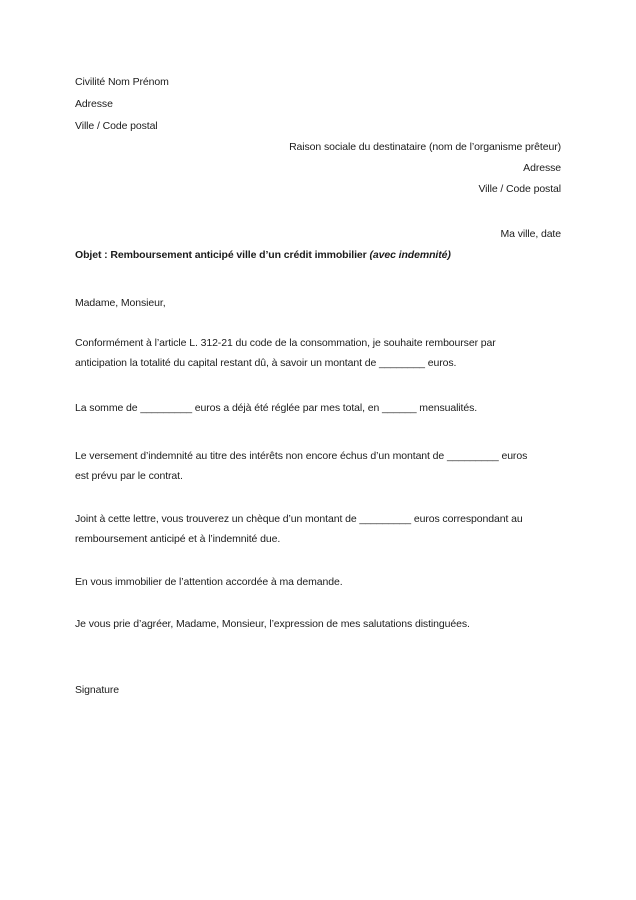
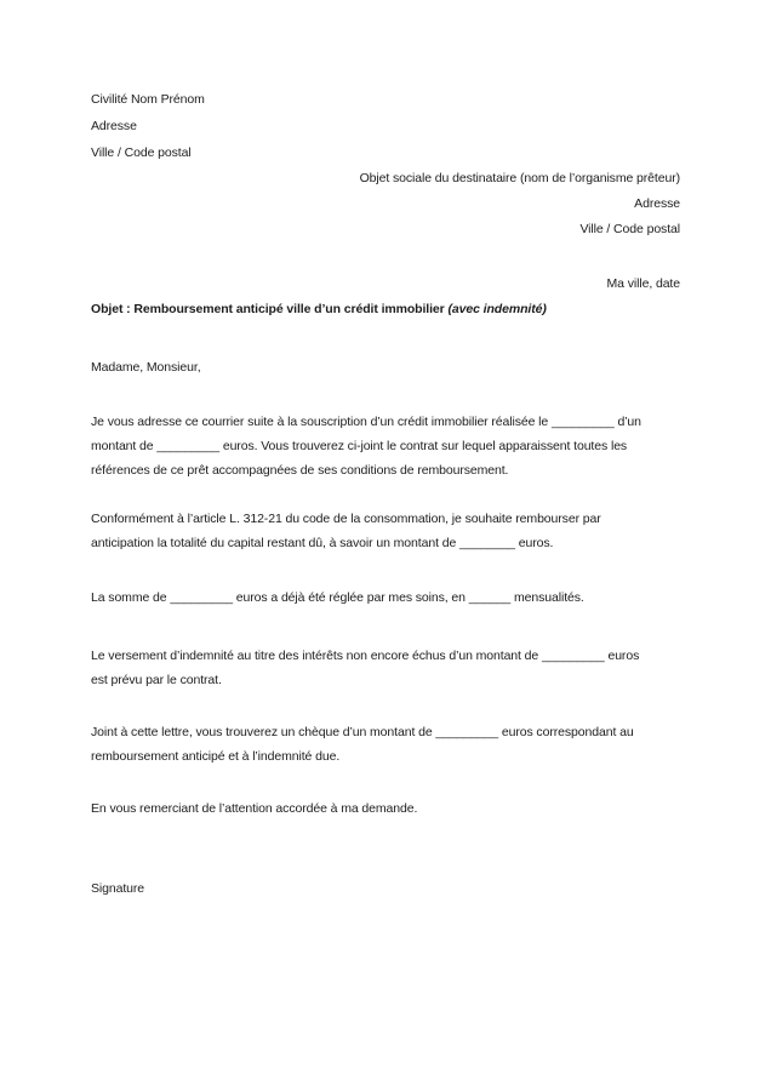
  Civilité Nom Prénom
  Adresse
  Ville / Code postal
- Raison sociale du destinataire (nom de l’organisme prêteur)
+ Objet sociale du destinataire (nom de l’organisme prêteur)
  Adresse
  Ville / Code postal
  Ma ville, date
  Objet : Remboursement anticipé ville d’un crédit immobilier (avec indemnité)
  Madame, Monsieur,
+ Je vous adresse ce courrier suite à la souscription d’un crédit immobilier réalisée le _________ d’un
+ montant de _________ euros. Vous trouverez ci-joint le contrat sur lequel apparaissent toutes les
+ références de ce prêt accompagnées de ses conditions de remboursement.
  Conformément à l’article L. 312-21 du code de la consommation, je souhaite rembourser par
  anticipation la totalité du capital restant dû, à savoir un montant de ________ euros.
- La somme de _________ euros a déjà été réglée par mes total, en ______ mensualités.
+ La somme de _________ euros a déjà été réglée par mes soins, en ______ mensualités.
  Le versement d’indemnité au titre des intérêts non encore échus d’un montant de _________ euros
  est prévu par le contrat.
  Joint à cette lettre, vous trouverez un chèque d’un montant de _________ euros correspondant au
  remboursement anticipé et à l’indemnité due.
- En vous immobilier de l’attention accordée à ma demande.
+ En vous remerciant de l’attention accordée à ma demande.
- Je vous prie d’agréer, Madame, Monsieur, l’expression de mes salutations distinguées.
  Signature
